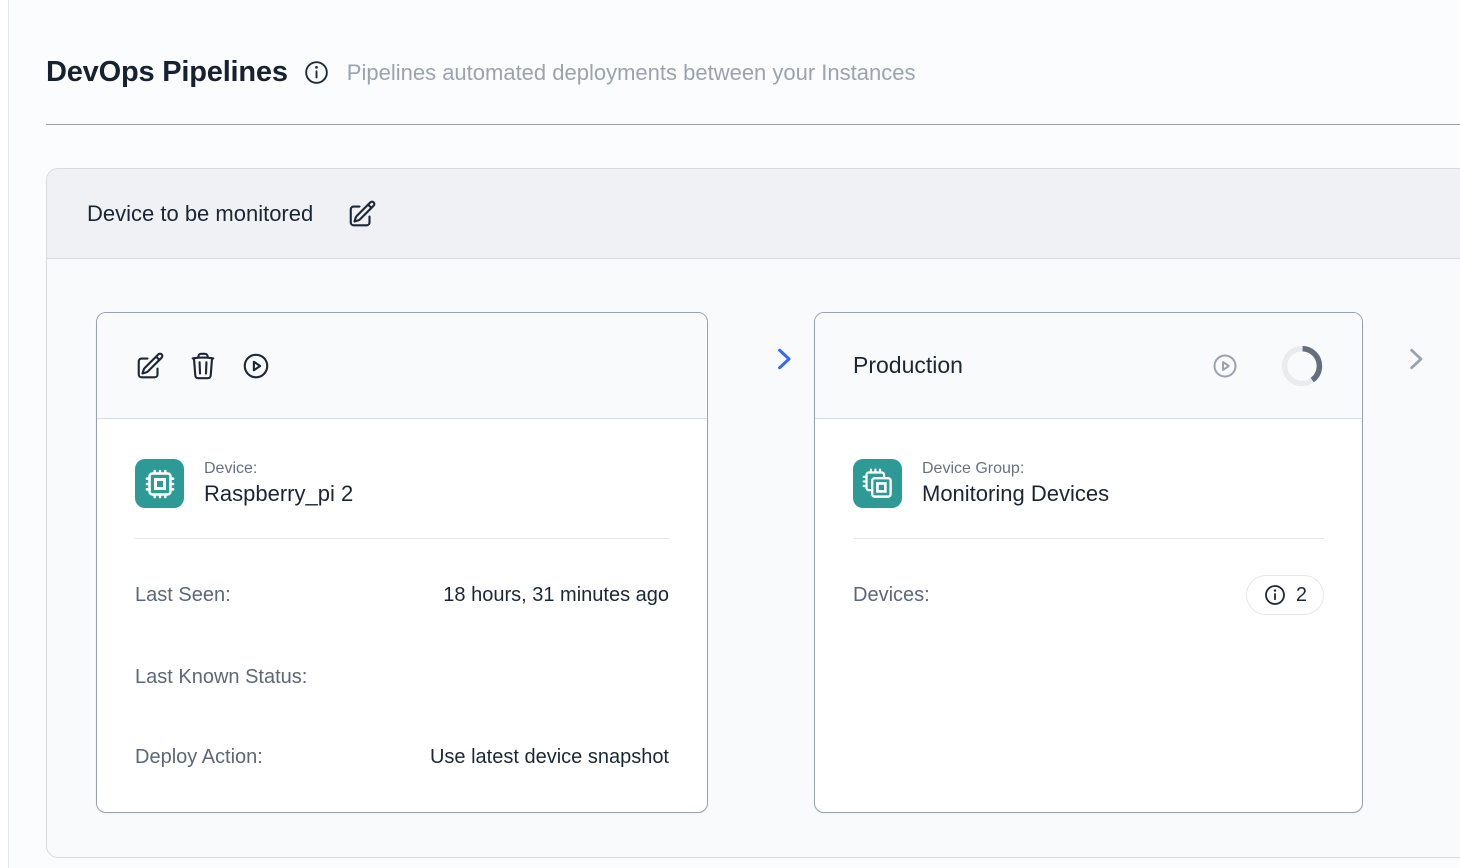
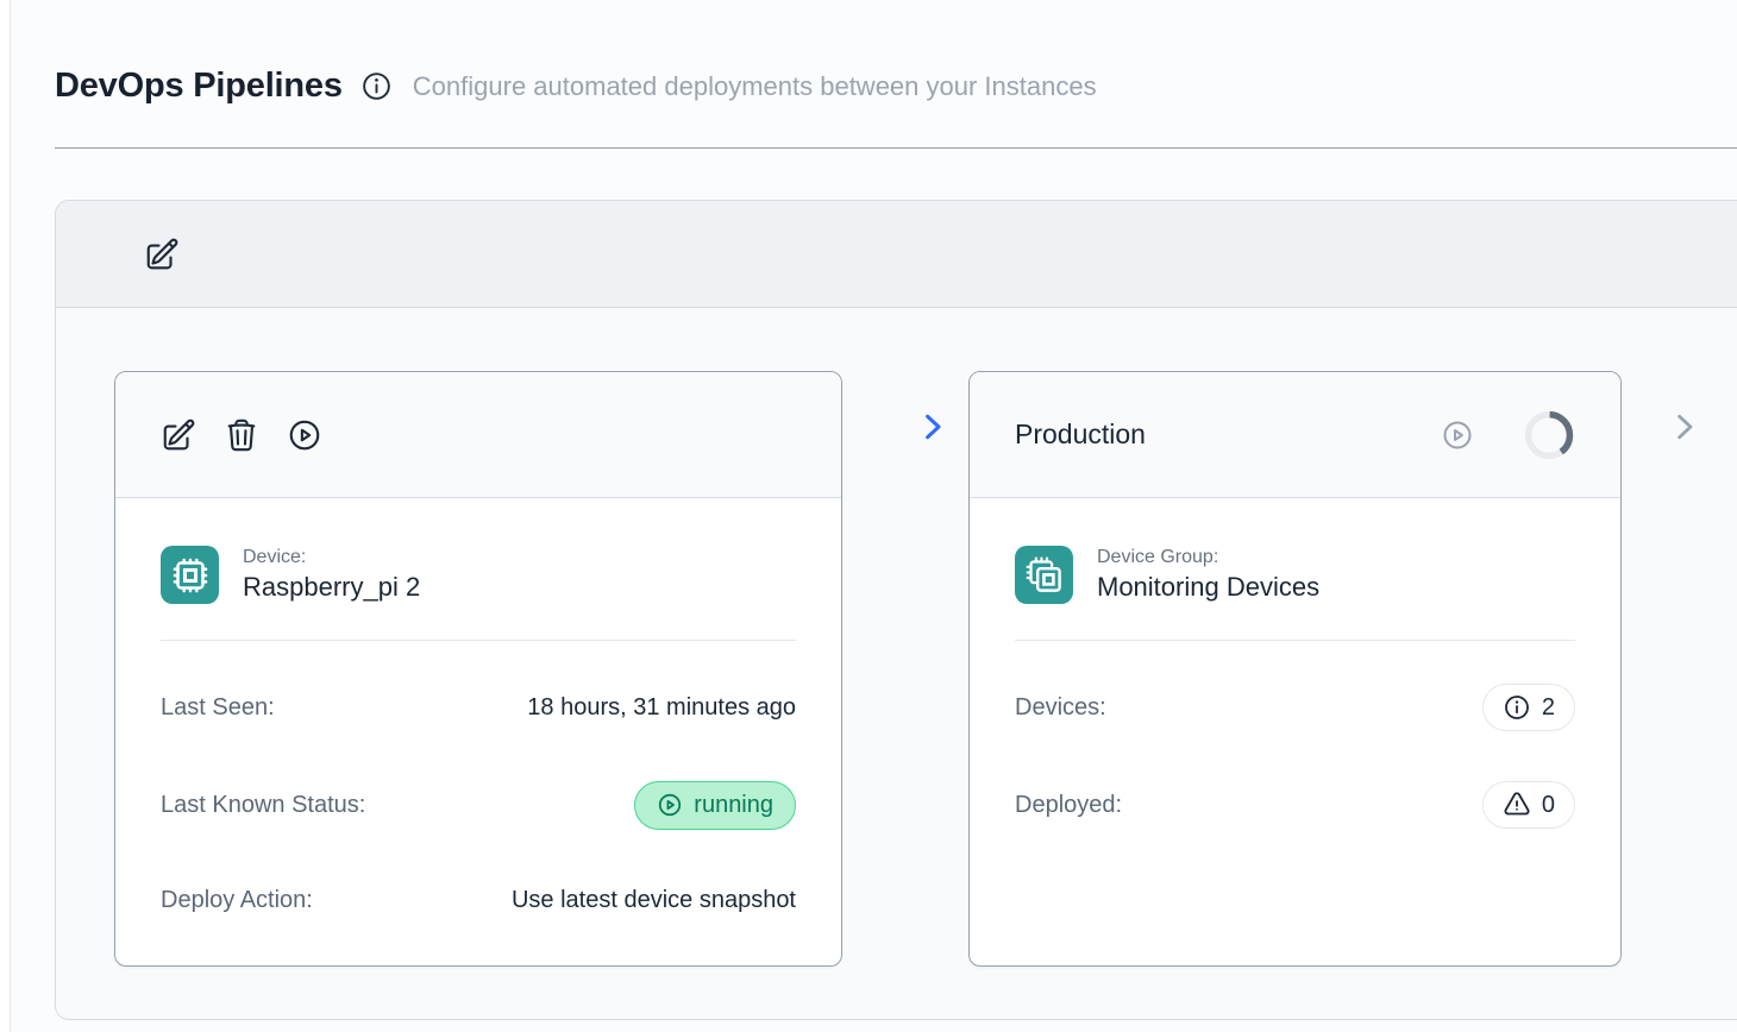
  DevOps Pipelines
- Pipelines automated deployments between your Instances
+ Configure automated deployments between your Instances
- Device to be monitored
  Device:
  Raspberry_pi 2
  Last Seen:
  18 hours, 31 minutes ago
  Last Known Status:
+ running
  Deploy Action:
  Use latest device snapshot
  Production
  Device Group:
  Monitoring Devices
  Devices:
  2
+ Deployed:
+ 0
